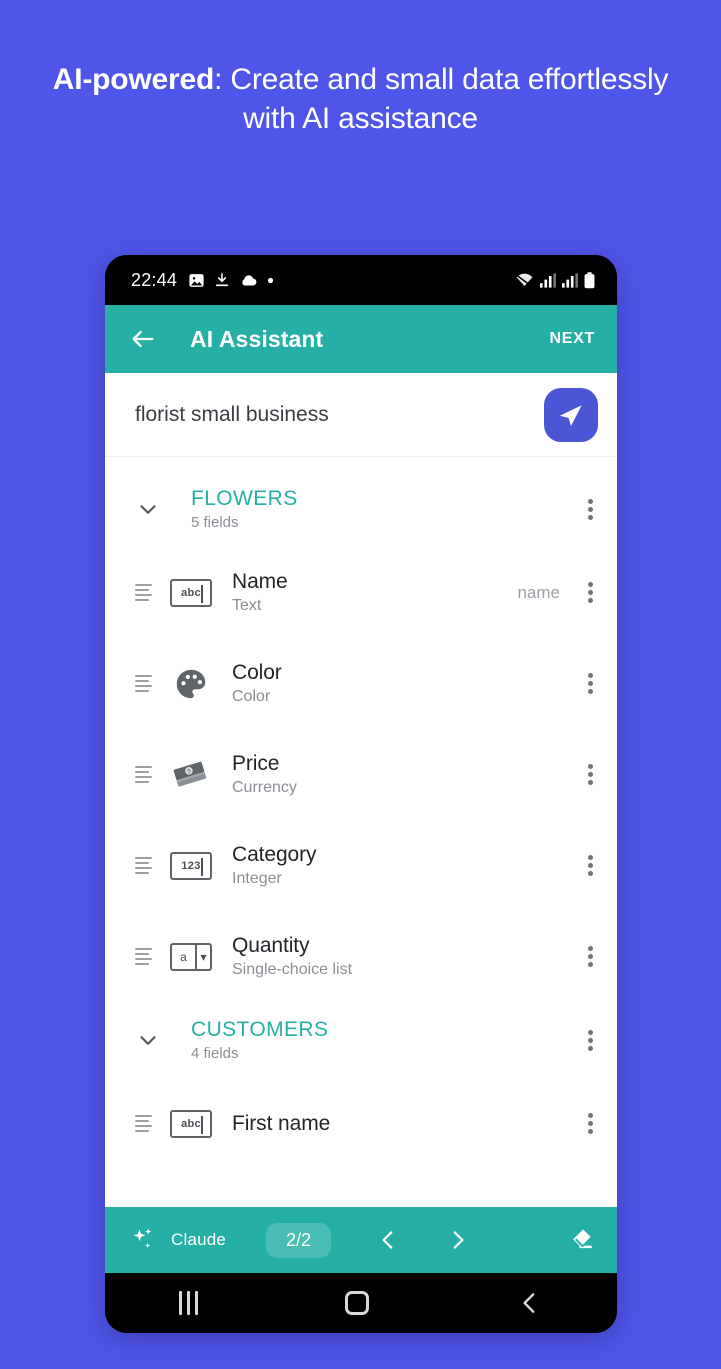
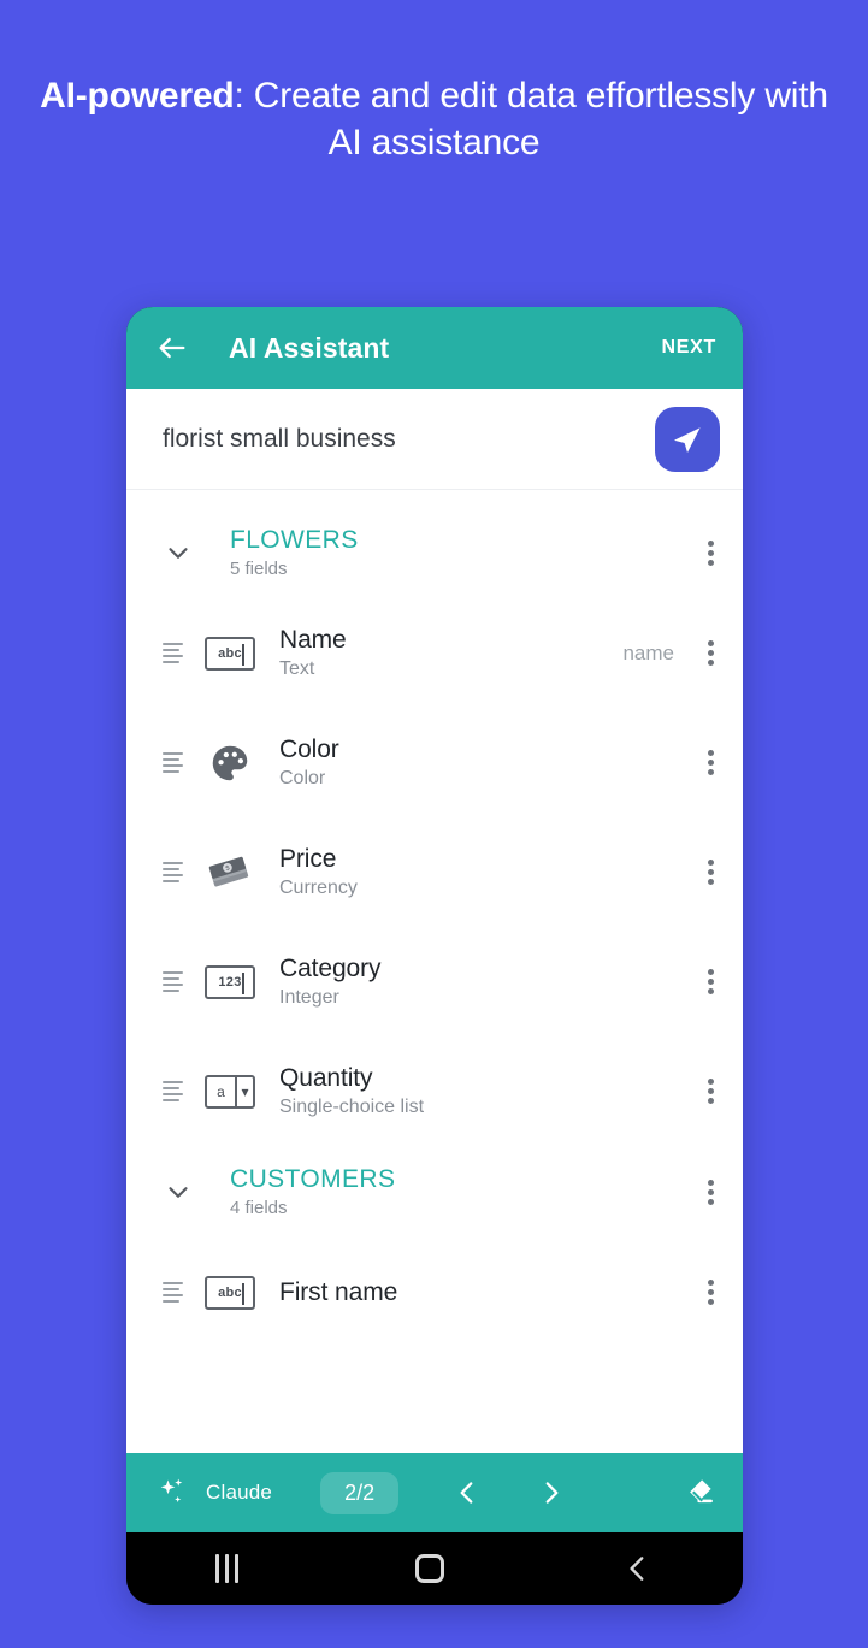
- AI-powered: Create and small data effortlessly with AI assistance
+ AI-powered: Create and edit data effortlessly with AI assistance
- 22:44
  AI Assistant
  NEXT
  florist small business
  FLOWERS
  5 fields
  abc
  Name
  Text
  name
  Color
  Color
  Price
  Currency
  123
  Category
  Integer
  a
  ▾
  Quantity
  Single-choice list
  CUSTOMERS
  4 fields
  abc
  First name
  Claude
  2/2
